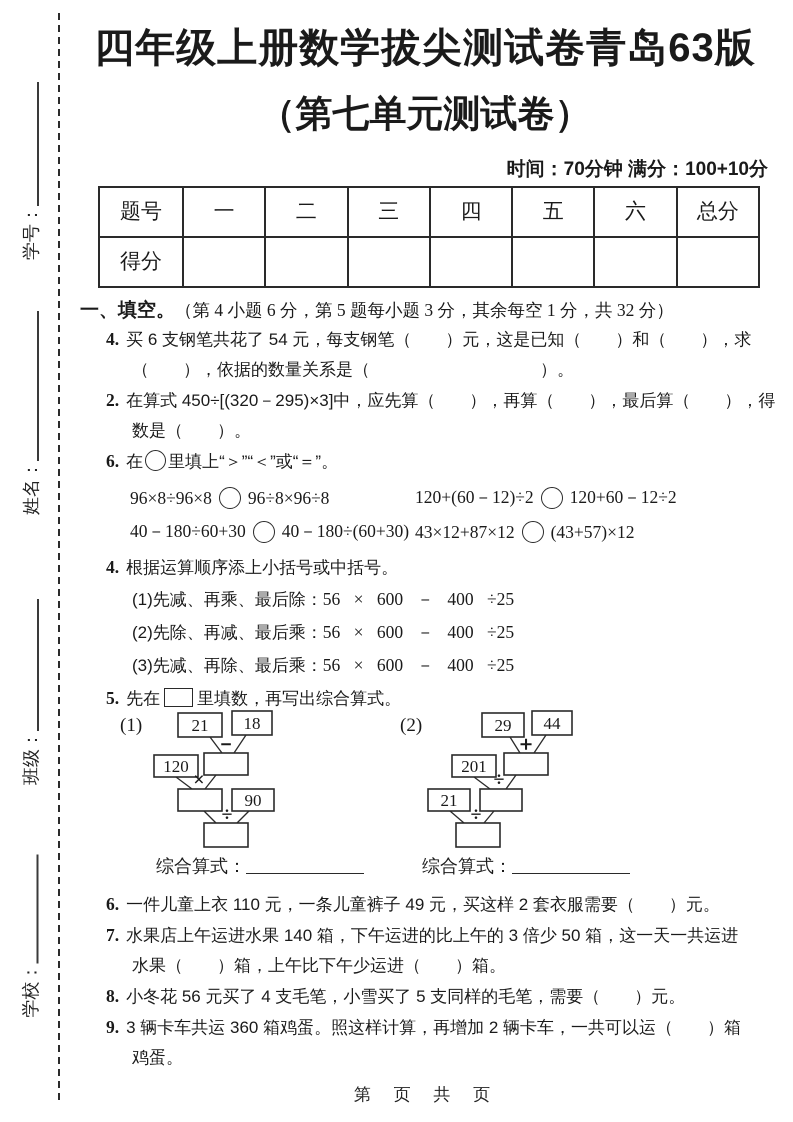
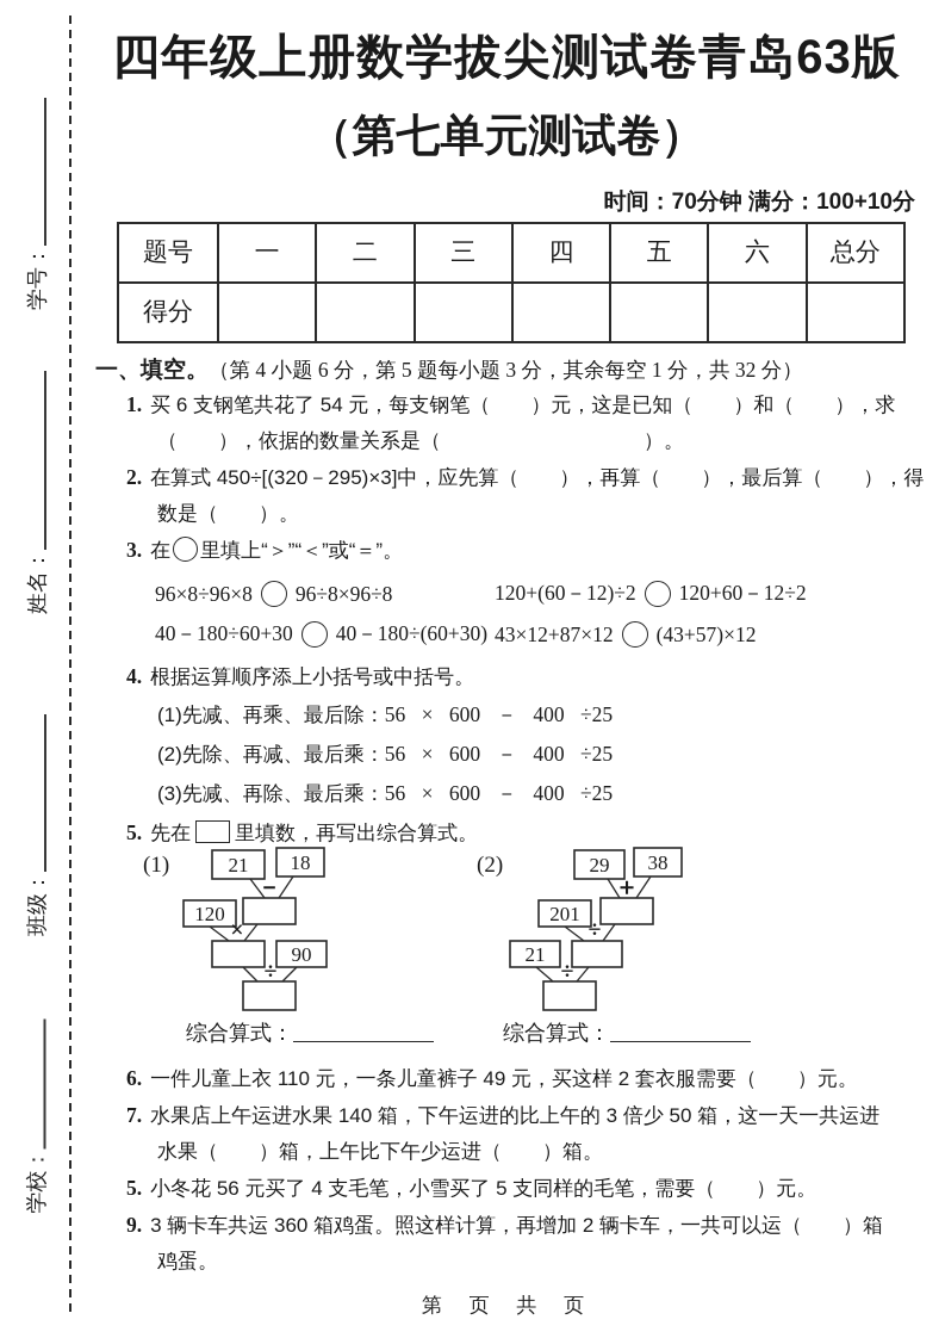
  四年级上册数学拔尖测试卷青岛63版
  （第七单元测试卷）
  时间：70分钟 满分：100+10分
  题号	一	二	三	四	五	六	总分
  得分
  一、填空。（第 4 小题 6 分，第 5 题每小题 3 分，其余每空 1 分，共 32 分）
- 4. 买 6 支钢笔共花了 54 元，每支钢笔（ ）元，这是已知（ ）和（ ），求
+ 1. 买 6 支钢笔共花了 54 元，每支钢笔（ ）元，这是已知（ ）和（ ），求
  （ ），依据的数量关系是（ ）。
  2. 在算式 450÷[(320－295)×3]中，应先算（ ），再算（ ），最后算（ ），得
  数是（ ）。
- 6. 在 里填上“＞”“＜”或“＝”。
+ 3. 在 里填上“＞”“＜”或“＝”。
  96×8÷96×8
  96÷8×96÷8
  120+(60－12)÷2
  120+60－12÷2
  40－180÷60+30
  40－180÷(60+30)
  43×12+87×12
  (43+57)×12
  4. 根据运算顺序添上小括号或中括号。
  (1)先减、再乘、最后除：56 × 600 － 400 ÷25
  (2)先除、再减、最后乘：56 × 600 － 400 ÷25
  (3)先减、再除、最后乘：56 × 600 － 400 ÷25
  5. 先在 里填数，再写出综合算式。
  (1)
  21
  18
  －
  120
  ×
  90
  ÷
  (2)
  29
- 44
+ 38
  ＋
  201
  ÷
  21
  ÷
  综合算式：
  综合算式：
  6. 一件儿童上衣 110 元，一条儿童裤子 49 元，买这样 2 套衣服需要（ ）元。
  7. 水果店上午运进水果 140 箱，下午运进的比上午的 3 倍少 50 箱，这一天一共运进
  水果（ ）箱，上午比下午少运进（ ）箱。
- 8. 小冬花 56 元买了 4 支毛笔，小雪买了 5 支同样的毛笔，需要（ ）元。
+ 5. 小冬花 56 元买了 4 支毛笔，小雪买了 5 支同样的毛笔，需要（ ）元。
  9. 3 辆卡车共运 360 箱鸡蛋。照这样计算，再增加 2 辆卡车，一共可以运（ ）箱
  鸡蛋。
  第 页 共 页
